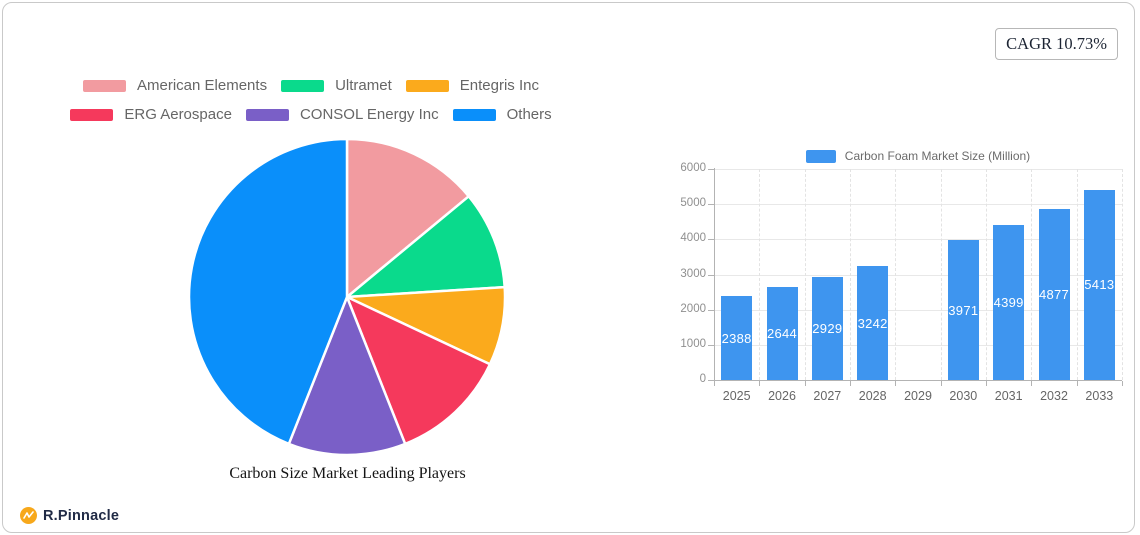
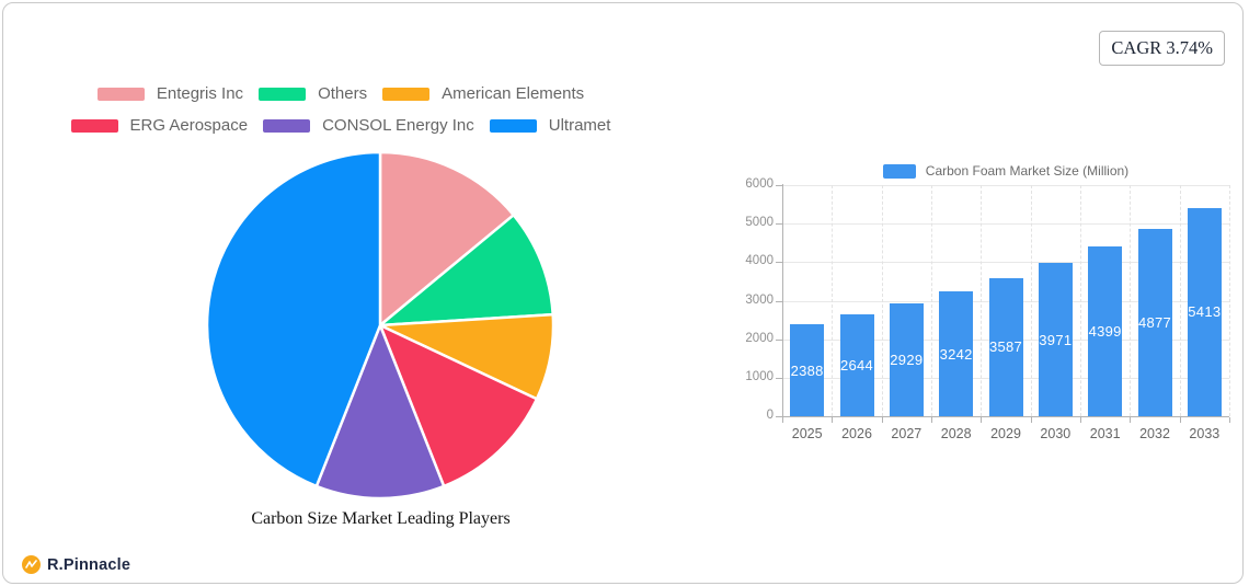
- CAGR 10.73%
+ CAGR 3.74%
- American Elements
+ Entegris Inc
- Ultramet
+ Others
- Entegris Inc
+ American Elements
  ERG Aerospace
  CONSOL Energy Inc
- Others
+ Ultramet
  Carbon Size Market Leading Players
  Carbon Foam Market Size (Million)
  2388
  2644
  2929
  3242
+ 3587
  3971
  4399
  4877
  5413
  0
  1000
  2000
  3000
  4000
  5000
  6000
  2025
  2026
  2027
  2028
  2029
  2030
  2031
  2032
  2033
  R.Pinnacle
